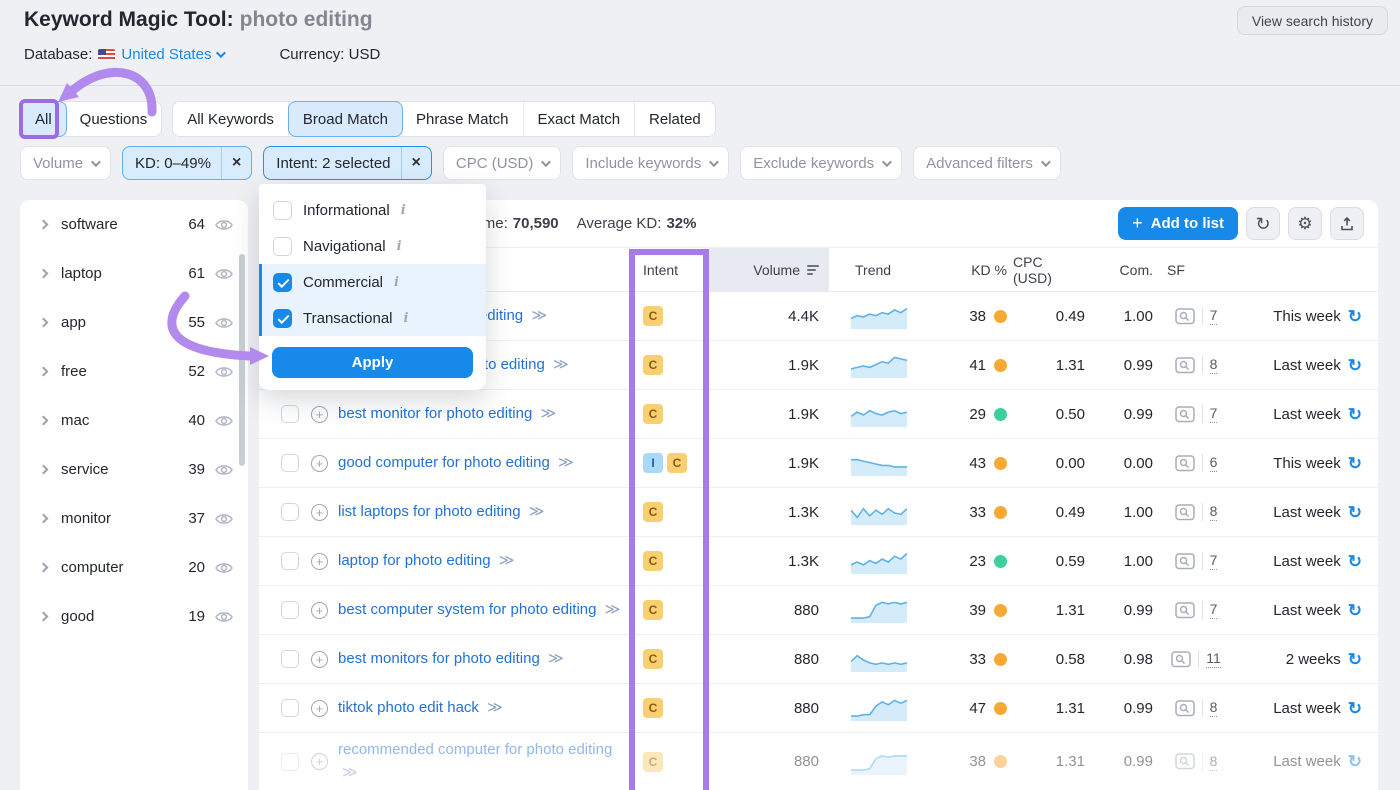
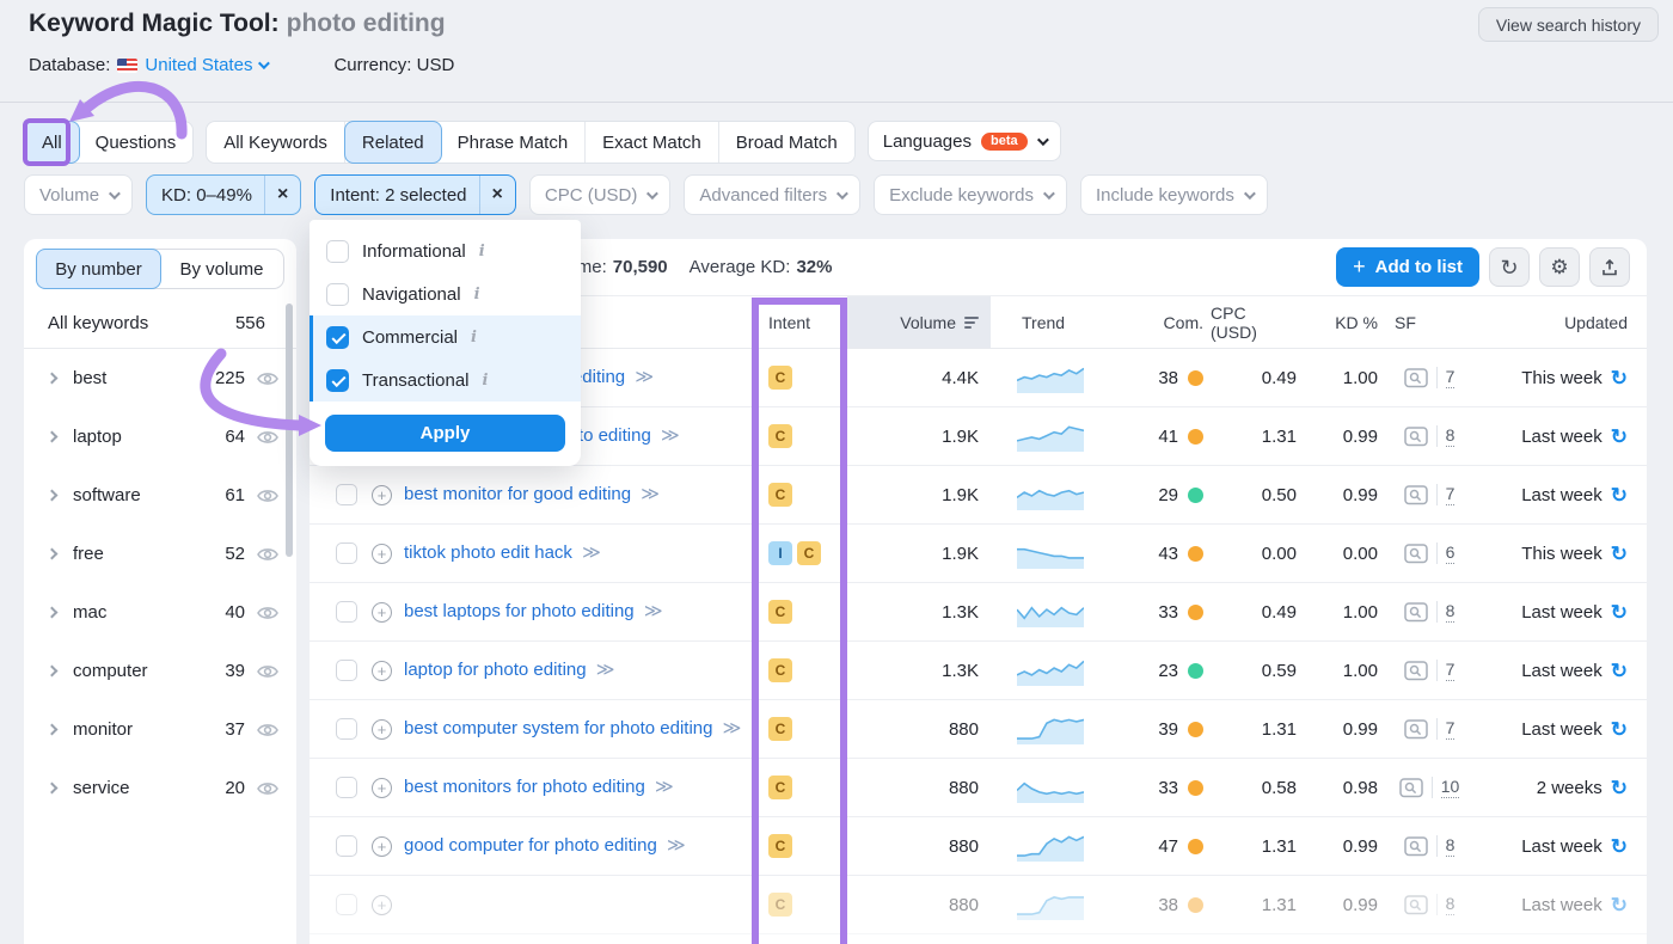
  Keyword Magic Tool: photo editing
  View search history
  Database:
  United States
  Currency: USD
  All
  Questions
  All Keywords
- Broad Match
+ Related
  Phrase Match
  Exact Match
- Related
+ Broad Match
+ Languages
+ beta
  Volume
  KD: 0–49%
  ×
  Intent: 2 selected
  ×
  CPC (USD)
- Include keywords
+ Advanced filters
  Exclude keywords
- Advanced filters
+ Include keywords
+ By number
+ By volume
+ All keywords
+ 556
+ best
+ 225
- software
+ laptop
  64
- laptop
+ software
  61
- app
- 55
  free
  52
  mac
  40
- service
+ computer
  39
  monitor
  37
- computer
+ service
  20
- good
- 19
  70,590
  Average KD:
  32%
  +
  Add to list
  ↻
  ⚙
  Intent
  Volume
  Trend
- KD %
+ Com.
  CPC (USD)
- Com.
+ KD %
  SF
+ Updated
  C
  4.4K
  38
  0.49
  1.00
  7
  This week
  ↻
  C
  1.9K
  41
  1.31
  0.99
  8
  Last week
  ↻
  +
- best monitor for photo editing ≫
+ best monitor for good editing ≫
  C
  1.9K
  29
  0.50
  0.99
  7
  Last week
  ↻
  +
- good computer for photo editing ≫
+ tiktok photo edit hack ≫
  I
  C
  1.9K
  43
  0.00
  0.00
  6
  This week
  ↻
  +
- list laptops for photo editing ≫
+ best laptops for photo editing ≫
  C
  1.3K
  33
  0.49
  1.00
  8
  Last week
  ↻
  +
  laptop for photo editing ≫
  C
  1.3K
  23
  0.59
  1.00
  7
  Last week
  ↻
  +
  best computer system for photo editing ≫
  C
  880
  39
  1.31
  0.99
  7
  Last week
  ↻
  +
  best monitors for photo editing ≫
  C
  880
  33
  0.58
  0.98
- 11
+ 10
  2 weeks
  ↻
  +
- tiktok photo edit hack ≫
+ good computer for photo editing ≫
  C
  880
  47
  1.31
  0.99
  8
  Last week
  ↻
  +
- recommended computer for photo editing ≫
  C
  880
  38
  1.31
  0.99
  8
  Last week
  ↻
  Informational
  i
  Navigational
  i
  Commercial
  i
  Transactional
  i
  Apply
